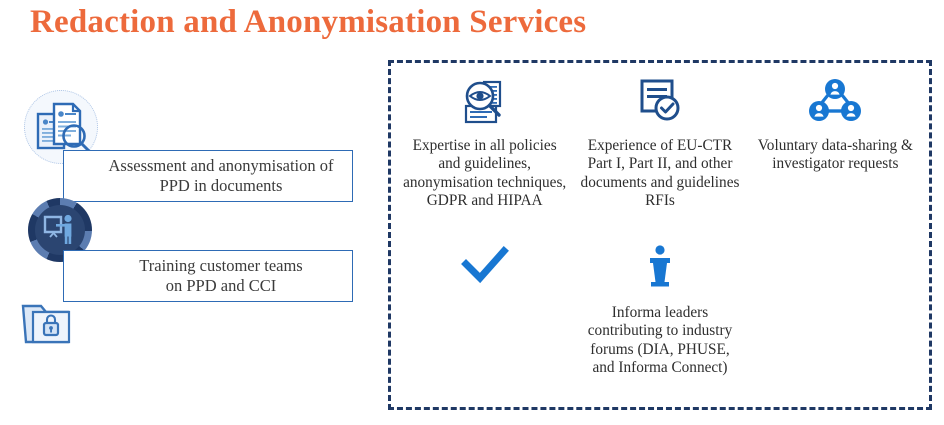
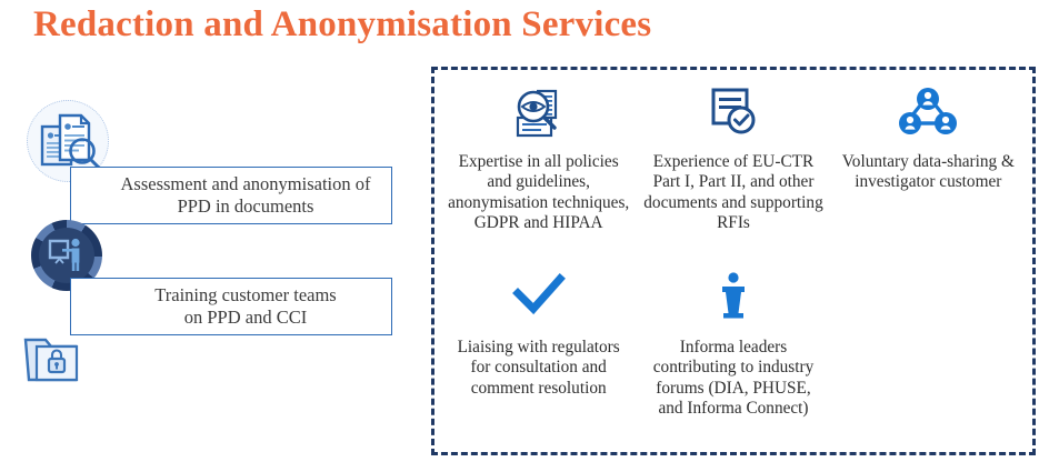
  Redaction and Anonymisation Services
  Assessment and anonymisation of
  PPD in documents
  Training customer teams
  on PPD and CCI
  Expertise in all policies and guidelines, anonymisation techniques, GDPR and HIPAA
- Experience of EU-CTR Part I, Part II, and other documents and guidelines RFIs
+ Experience of EU-CTR Part I, Part II, and other documents and supporting RFIs
- Voluntary data-sharing & investigator requests
+ Voluntary data-sharing & investigator customer
+ Liaising with regulators for consultation and comment resolution
  Informa leaders contributing to industry forums (DIA, PHUSE, and Informa Connect)
